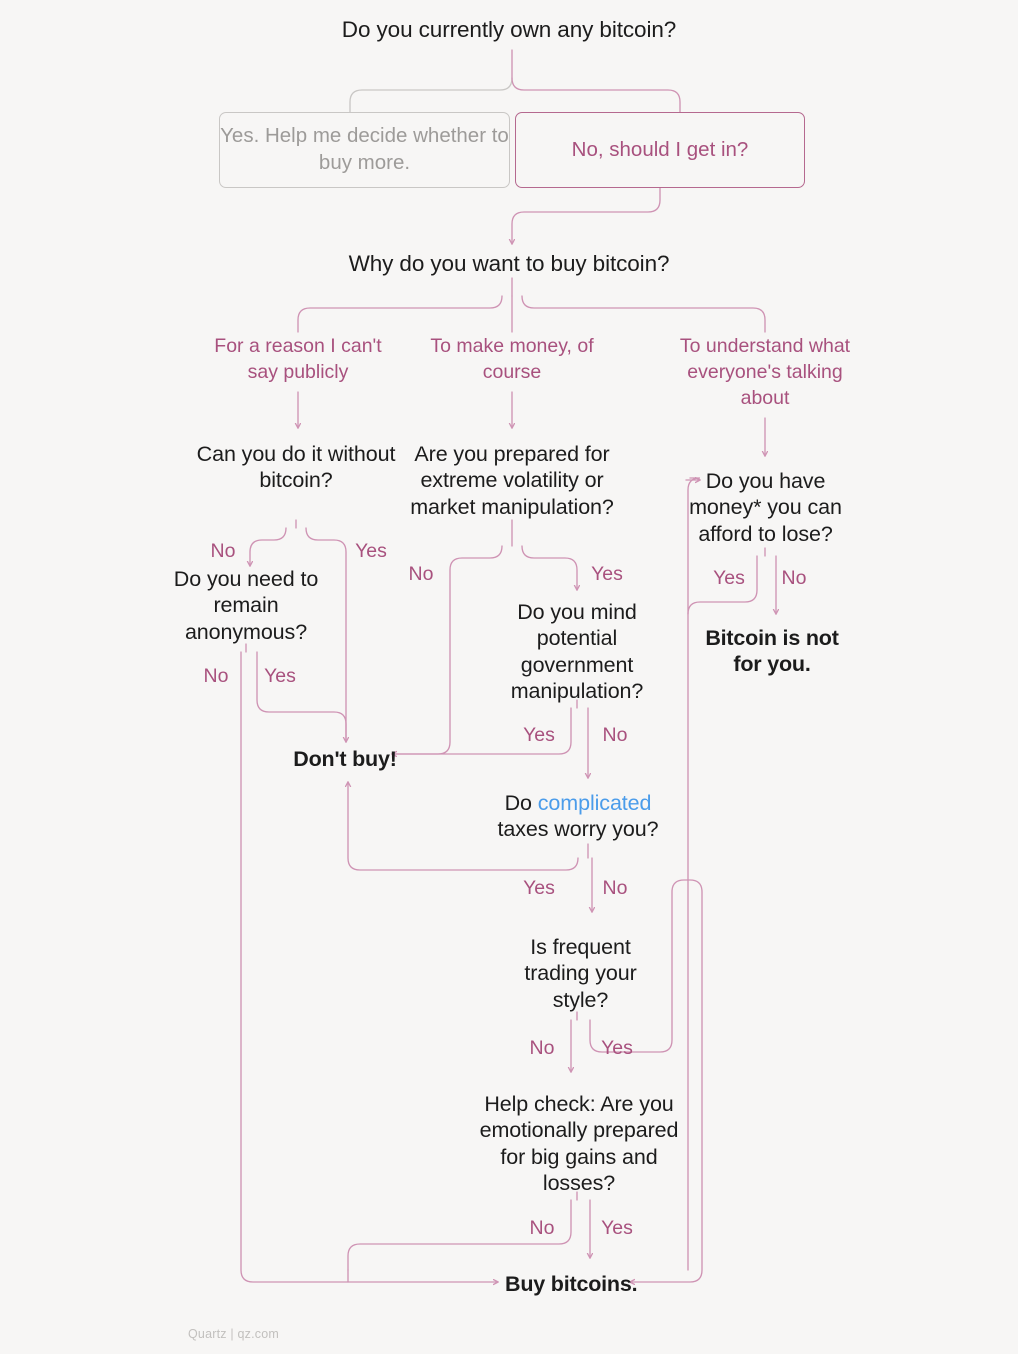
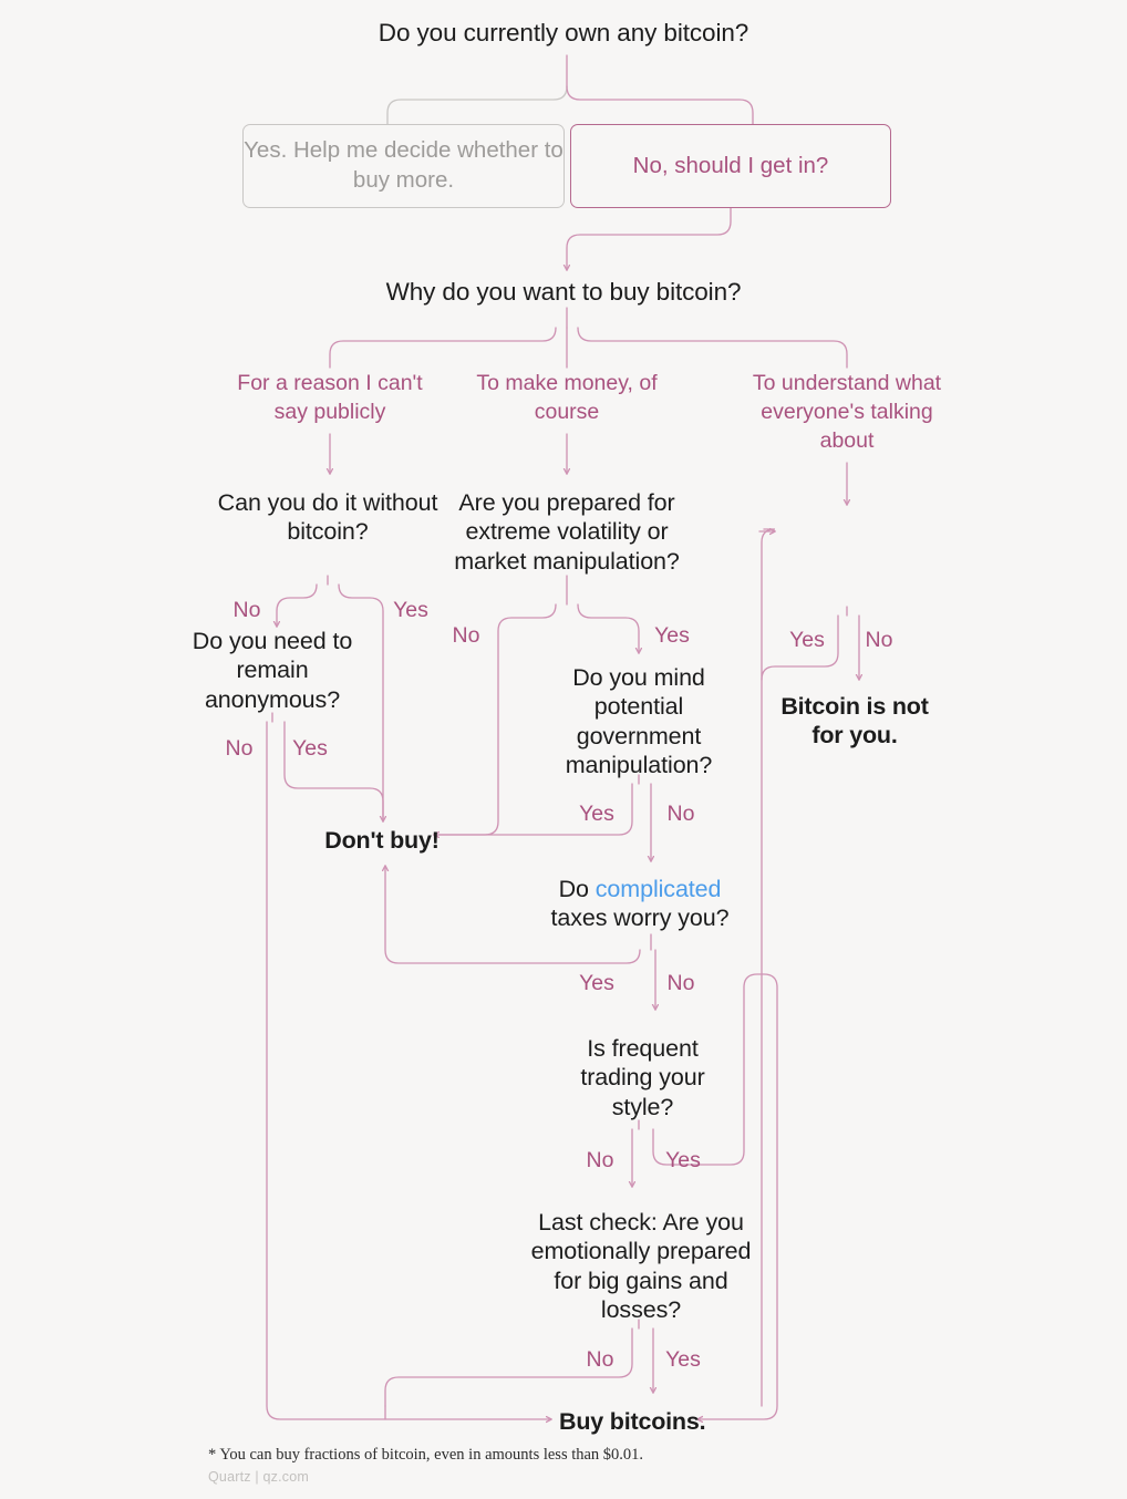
  Do you currently own any bitcoin?
  Yes. Help me decide whether to buy more.
  No, should I get in?
  Why do you want to buy bitcoin?
  For a reason I can't say publicly
  To make money, of course
  To understand what everyone's talking about
  Can you do it without bitcoin?
  Are you prepared for extreme volatility or market manipulation?
- Do you have money* you can afford to lose?
  Do you need to remain anonymous?
  Do you mind potential government manipulation?
  Bitcoin is not for you.
  Don't buy!
  Do complicated
  taxes worry you?
  Is frequent trading your style?
- Help check: Are you emotionally prepared for big gains and losses?
+ Last check: Are you emotionally prepared for big gains and losses?
  Buy bitcoins.
  No
  Yes
  No
  Yes
  Yes
  No
  No
  Yes
  Yes
  No
  Yes
  No
  No
  Yes
  No
  Yes
+ * You can buy fractions of bitcoin, even in amounts less than $0.01.
  Quartz | qz.com
